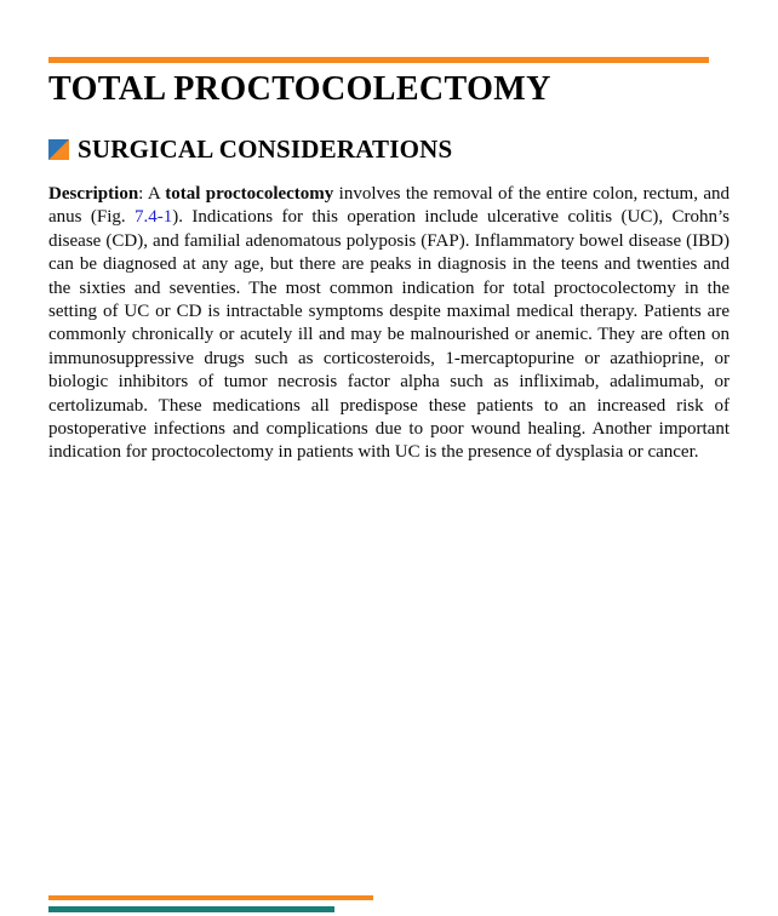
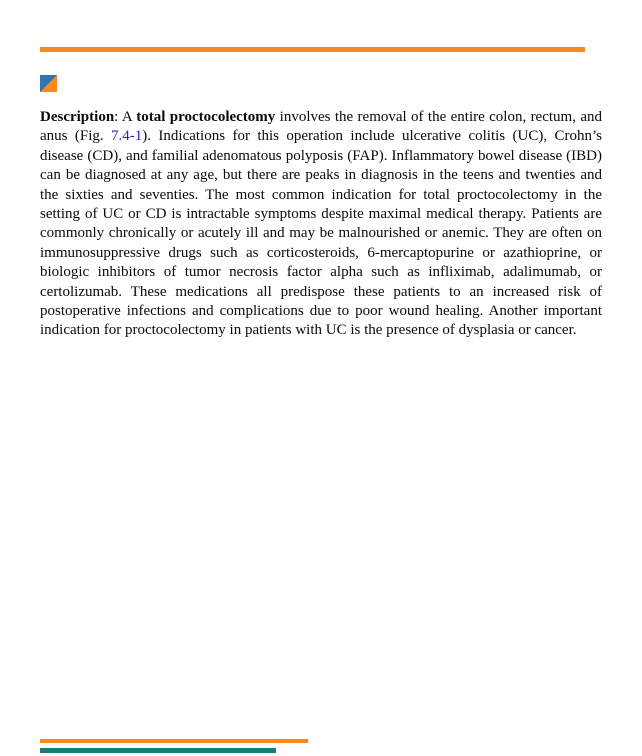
- TOTAL PROCTOCOLECTOMY
- SURGICAL CONSIDERATIONS
- Description: A total proctocolectomy involves the removal of the entire colon, rectum, and anus (Fig. 7.4-1). Indications for this operation include ulcerative colitis (UC), Crohn’s disease (CD), and familial adenomatous polyposis (FAP). Inflammatory bowel disease (IBD) can be diagnosed at any age, but there are peaks in diagnosis in the teens and twenties and the sixties and seventies. The most common indication for total proctocolectomy in the setting of UC or CD is intractable symptoms despite maximal medical therapy. Patients are commonly chronically or acutely ill and may be malnourished or anemic. They are often on immunosuppressive drugs such as corticosteroids, 1-mercaptopurine or azathioprine, or biologic inhibitors of tumor necrosis factor alpha such as infliximab, adalimumab, or certolizumab. These medications all predispose these patients to an increased risk of postoperative infections and complications due to poor wound healing. Another important indication for proctocolectomy in patients with UC is the presence of dysplasia or cancer.
+ Description: A total proctocolectomy involves the removal of the entire colon, rectum, and anus (Fig. 7.4-1). Indications for this operation include ulcerative colitis (UC), Crohn’s disease (CD), and familial adenomatous polyposis (FAP). Inflammatory bowel disease (IBD) can be diagnosed at any age, but there are peaks in diagnosis in the teens and twenties and the sixties and seventies. The most common indication for total proctocolectomy in the setting of UC or CD is intractable symptoms despite maximal medical therapy. Patients are commonly chronically or acutely ill and may be malnourished or anemic. They are often on immunosuppressive drugs such as corticosteroids, 6-mercaptopurine or azathioprine, or biologic inhibitors of tumor necrosis factor alpha such as infliximab, adalimumab, or certolizumab. These medications all predispose these patients to an increased risk of postoperative infections and complications due to poor wound healing. Another important indication for proctocolectomy in patients with UC is the presence of dysplasia or cancer.
